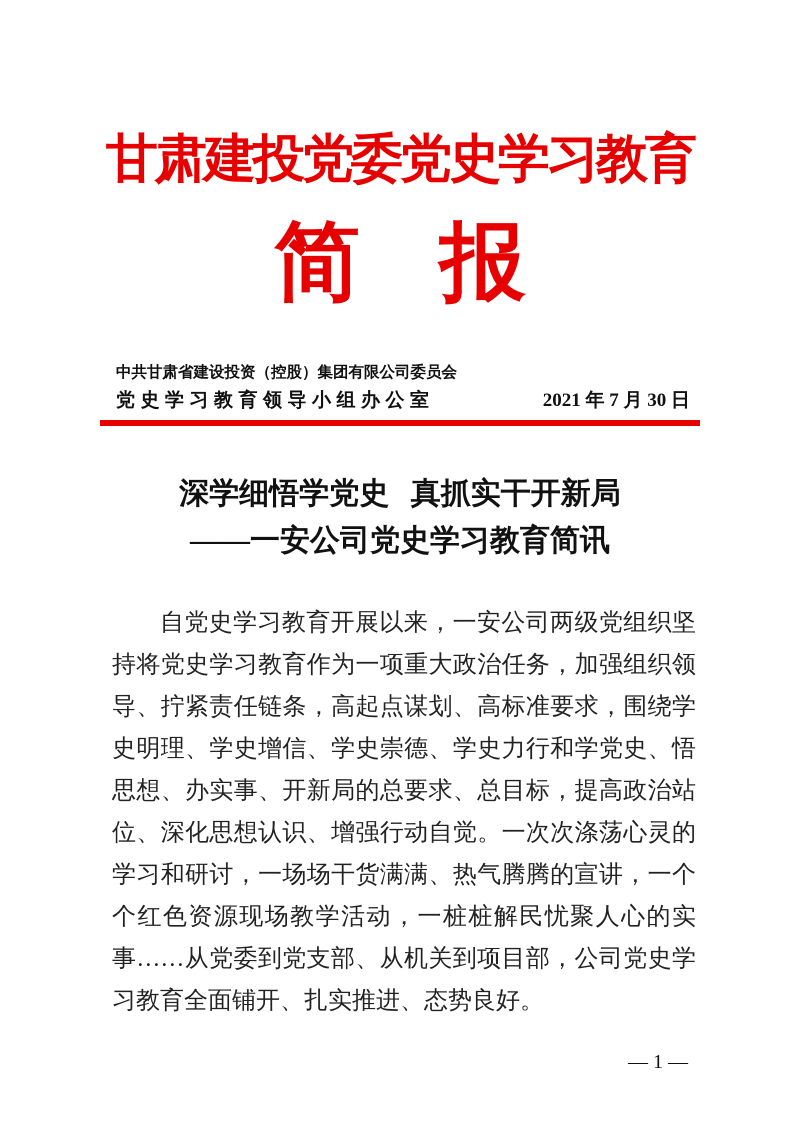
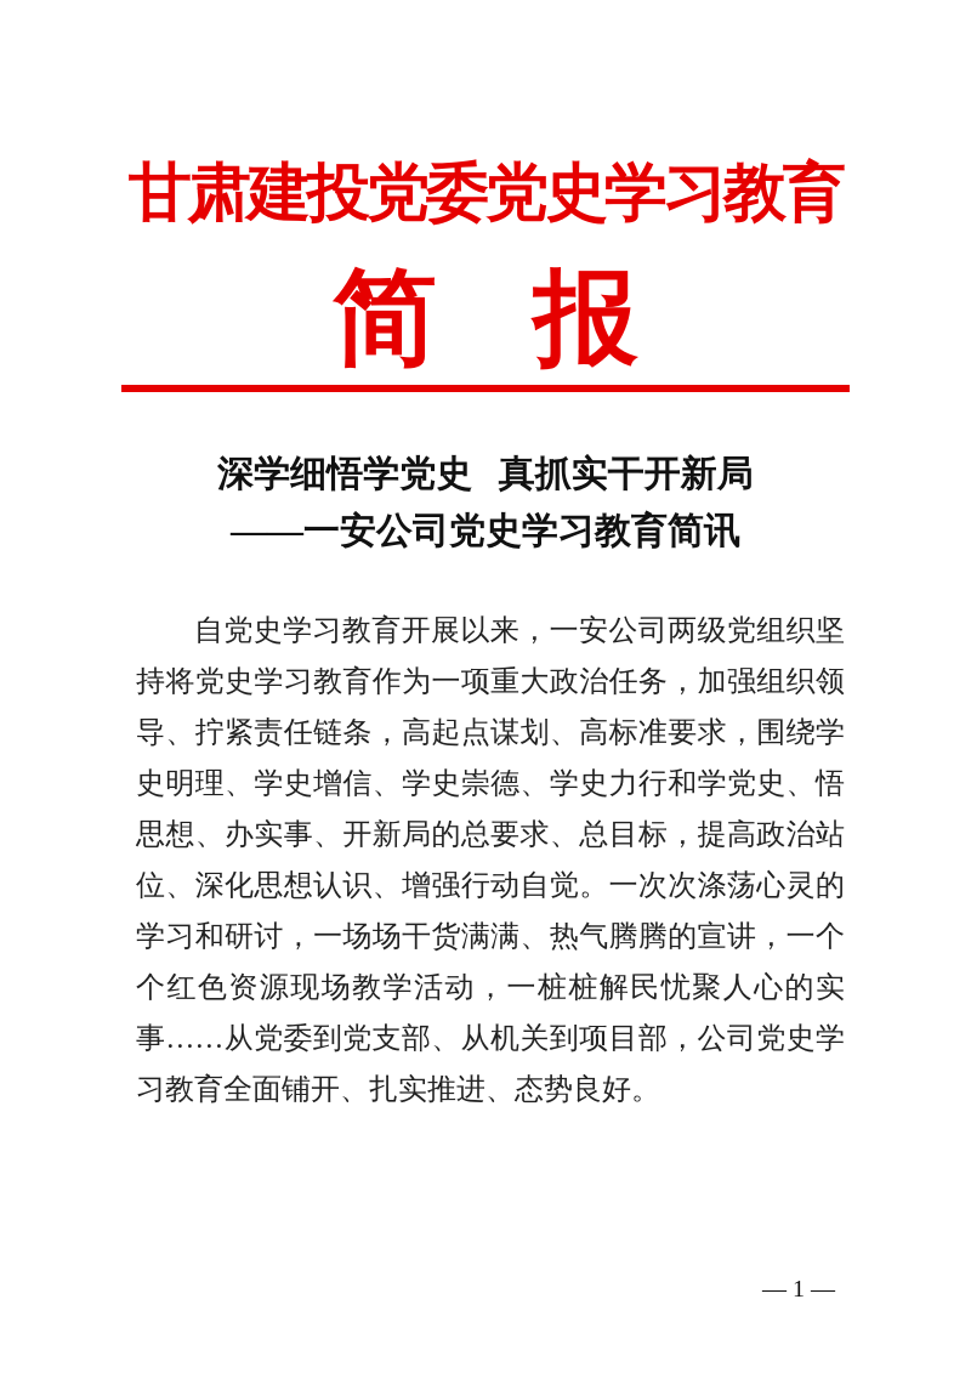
  甘肃建投党委党史学习教育
  简 报
- 中共甘肃省建设投资（控股）集团有限公司委员会
- 党史学习教育领导小组办公室
- 2021 年 7 月 30 日
  深学细悟学党史 真抓实干开新局
  ——一安公司党史学习教育简讯
  自党史学习教育开展以来，一安公司两级党组织坚持将党史学习教育作为一项重大政治任务，加强组织领导、拧紧责任链条，高起点谋划、高标准要求，围绕学史明理、学史增信、学史崇德、学史力行和学党史、悟思想、办实事、开新局的总要求、总目标，提高政治站位、深化思想认识、增强行动自觉。一次次涤荡心灵的学习和研讨，一场场干货满满、热气腾腾的宣讲，一个个红色资源现场教学活动，一桩桩解民忧聚人心的实事……从党委到党支部、从机关到项目部，公司党史学习教育全面铺开、扎实推进、态势良好。
  — 1 —
